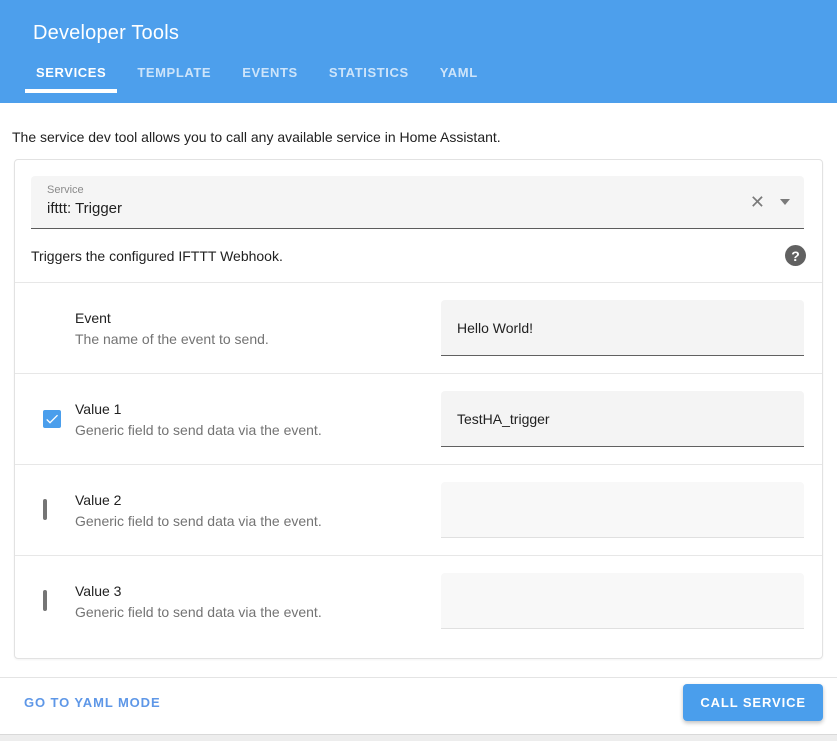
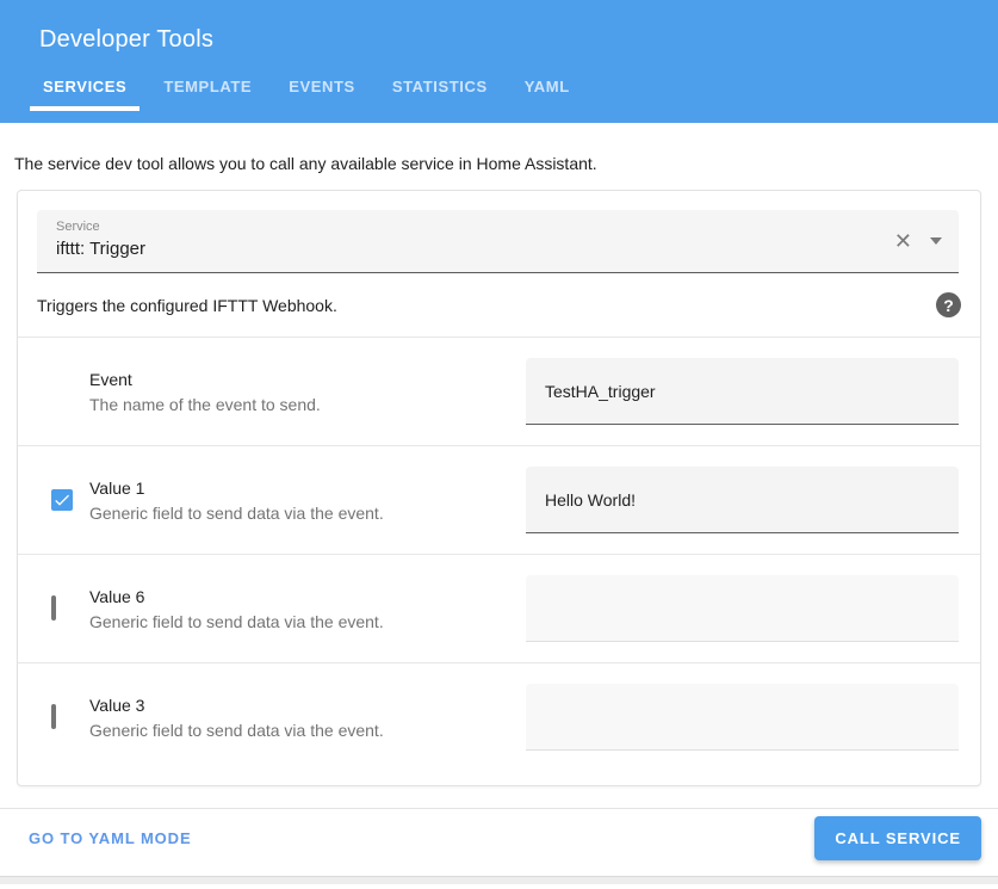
  Developer Tools
  SERVICES
  TEMPLATE
  EVENTS
  STATISTICS
  YAML
  The service dev tool allows you to call any available service in Home Assistant.
  Service
  ifttt: Trigger
  ✕
  Triggers the configured IFTTT Webhook.
  ?
  Event
  The name of the event to send.
- Hello World!
+ TestHA_trigger
  Value 1
  Generic field to send data via the event.
- TestHA_trigger
+ Hello World!
- Value 2
+ Value 6
  Generic field to send data via the event.
  Value 3
  Generic field to send data via the event.
  GO TO YAML MODE
  CALL SERVICE
